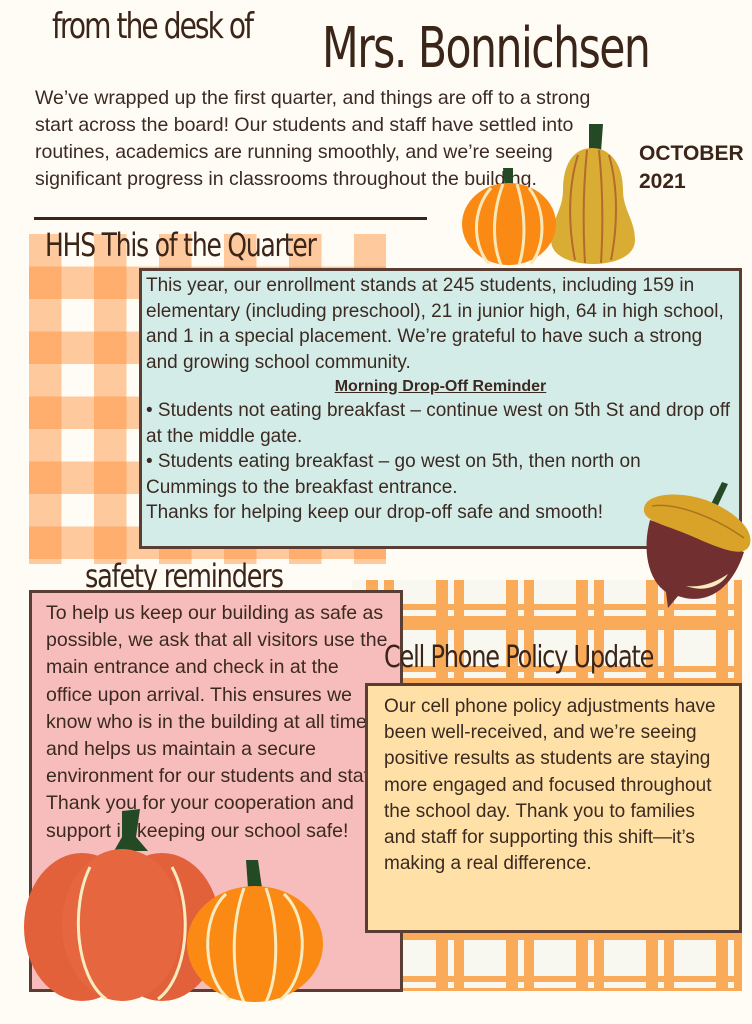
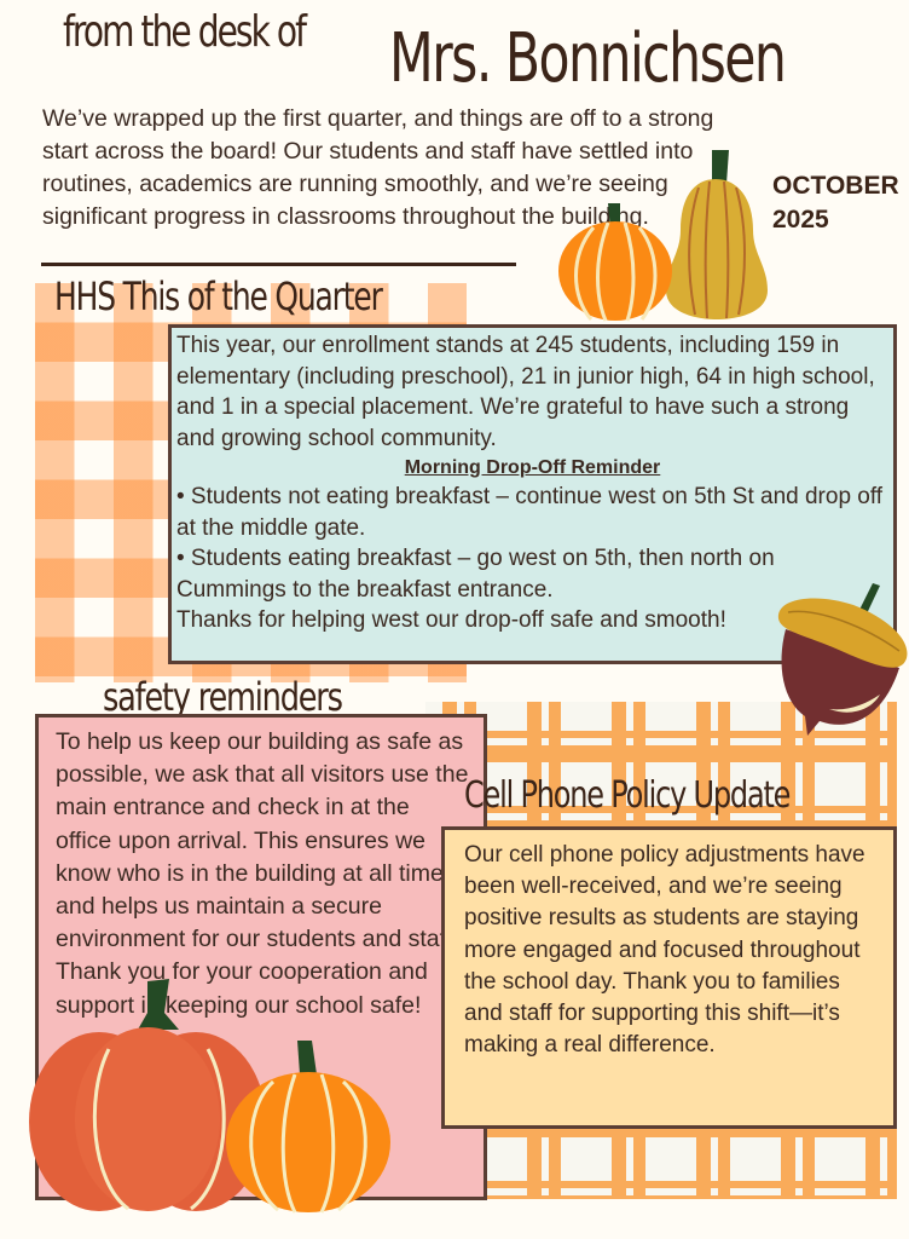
  from the desk of
  Mrs. Bonnichsen
  We’ve wrapped up the first quarter, and things are off to a strong start across the board! Our students and staff have settled into routines, academics are running smoothly, and we’re seeing significant progress in classrooms throughout the buildng.
  OCTOBER
- 2021
+ 2025
  HHS This of the Quarter
  This year, our enrollment stands at 245 students, including 159 in elementary (including preschool), 21 in junior high, 64 in high school, and 1 in a special placement. We’re grateful to have such a strong and growing school community.
  Morning Drop-Off Reminder
  • Students not eating breakfast – continue west on 5th St and drop off at the middle gate.
  • Students eating breakfast – go west on 5th, then north on Cummings to the breakfast entrance.
- Thanks for helping keep our drop-off safe and smooth!
+ Thanks for helping west our drop-off safe and smooth!
  safety reminders
  To help us keep our building as safe as possible, we ask that all visitors use the main entrance and check in at the office upon arrival. This ensures we know who is in the building at all time and helps us maintain a secure environment for our students and sta Thank you for your cooperation and support i keeping our school safe!
  Cell Phone Policy Update
  Our cell phone policy adjustments have been well-received, and we’re seeing positive results as students are staying more engaged and focused throughout the school day. Thank you to families and staff for supporting this shift—it’s making a real difference.
